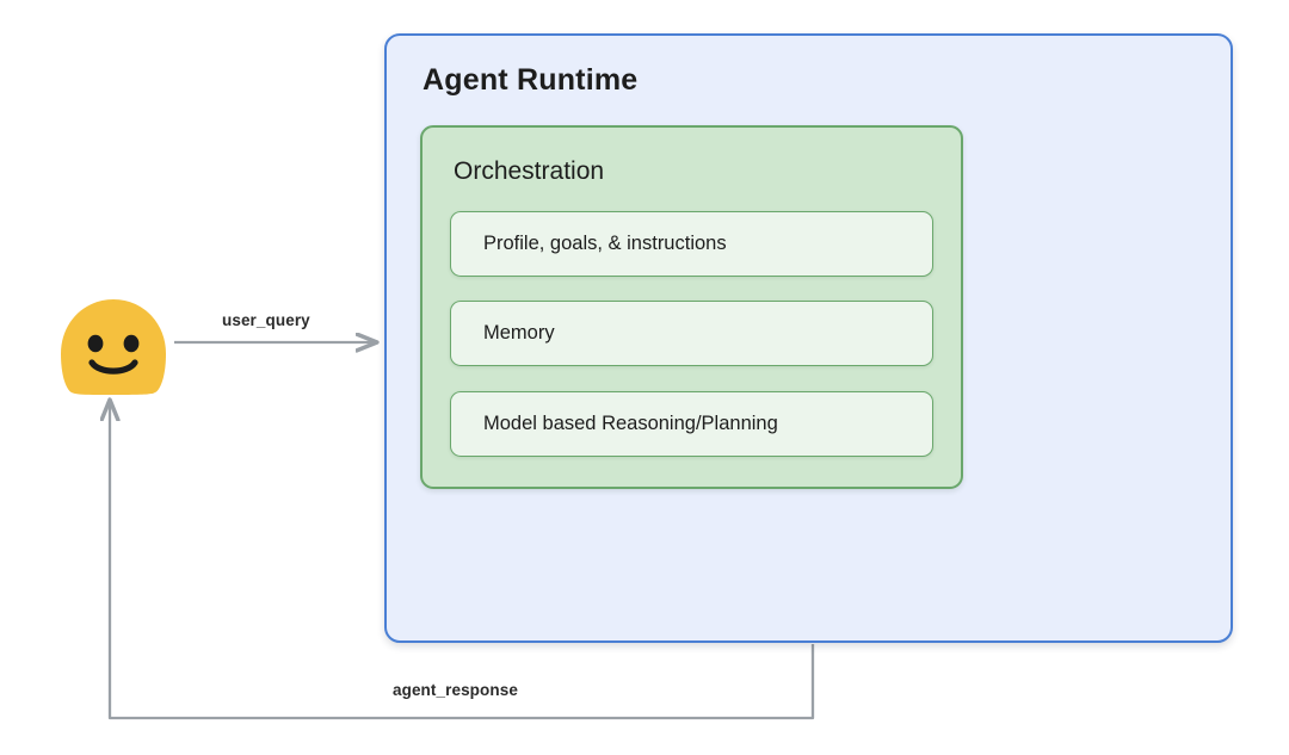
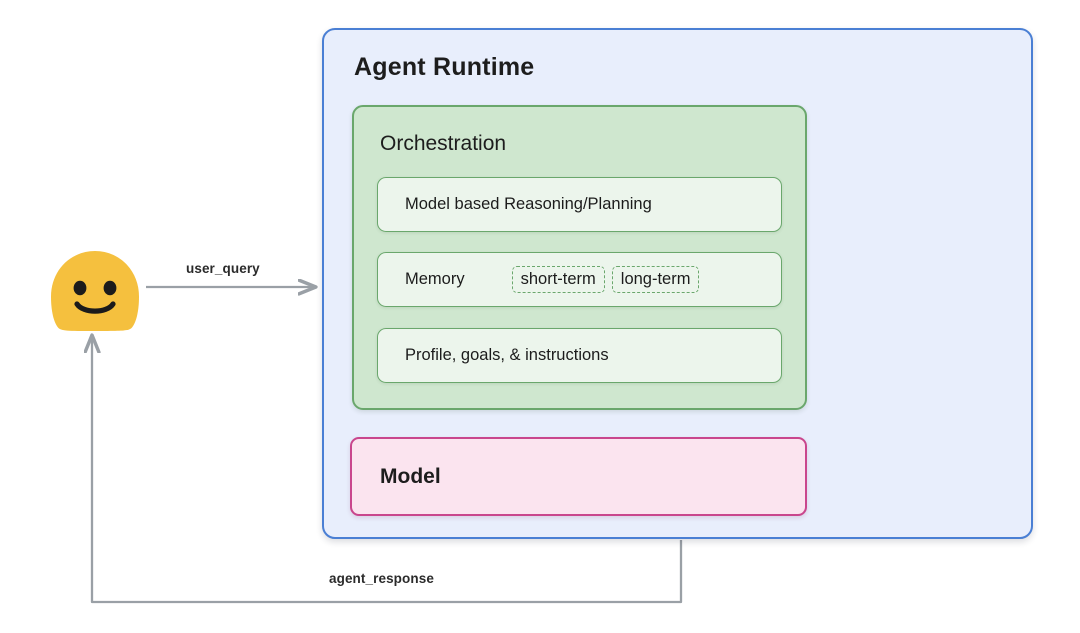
  user_query
  agent_response
  Agent Runtime
  Orchestration
- Profile, goals, & instructions
+ Model based Reasoning/Planning
  Memory
+ short-term
+ long-term
- Model based Reasoning/Planning
+ Profile, goals, & instructions
+ Model
